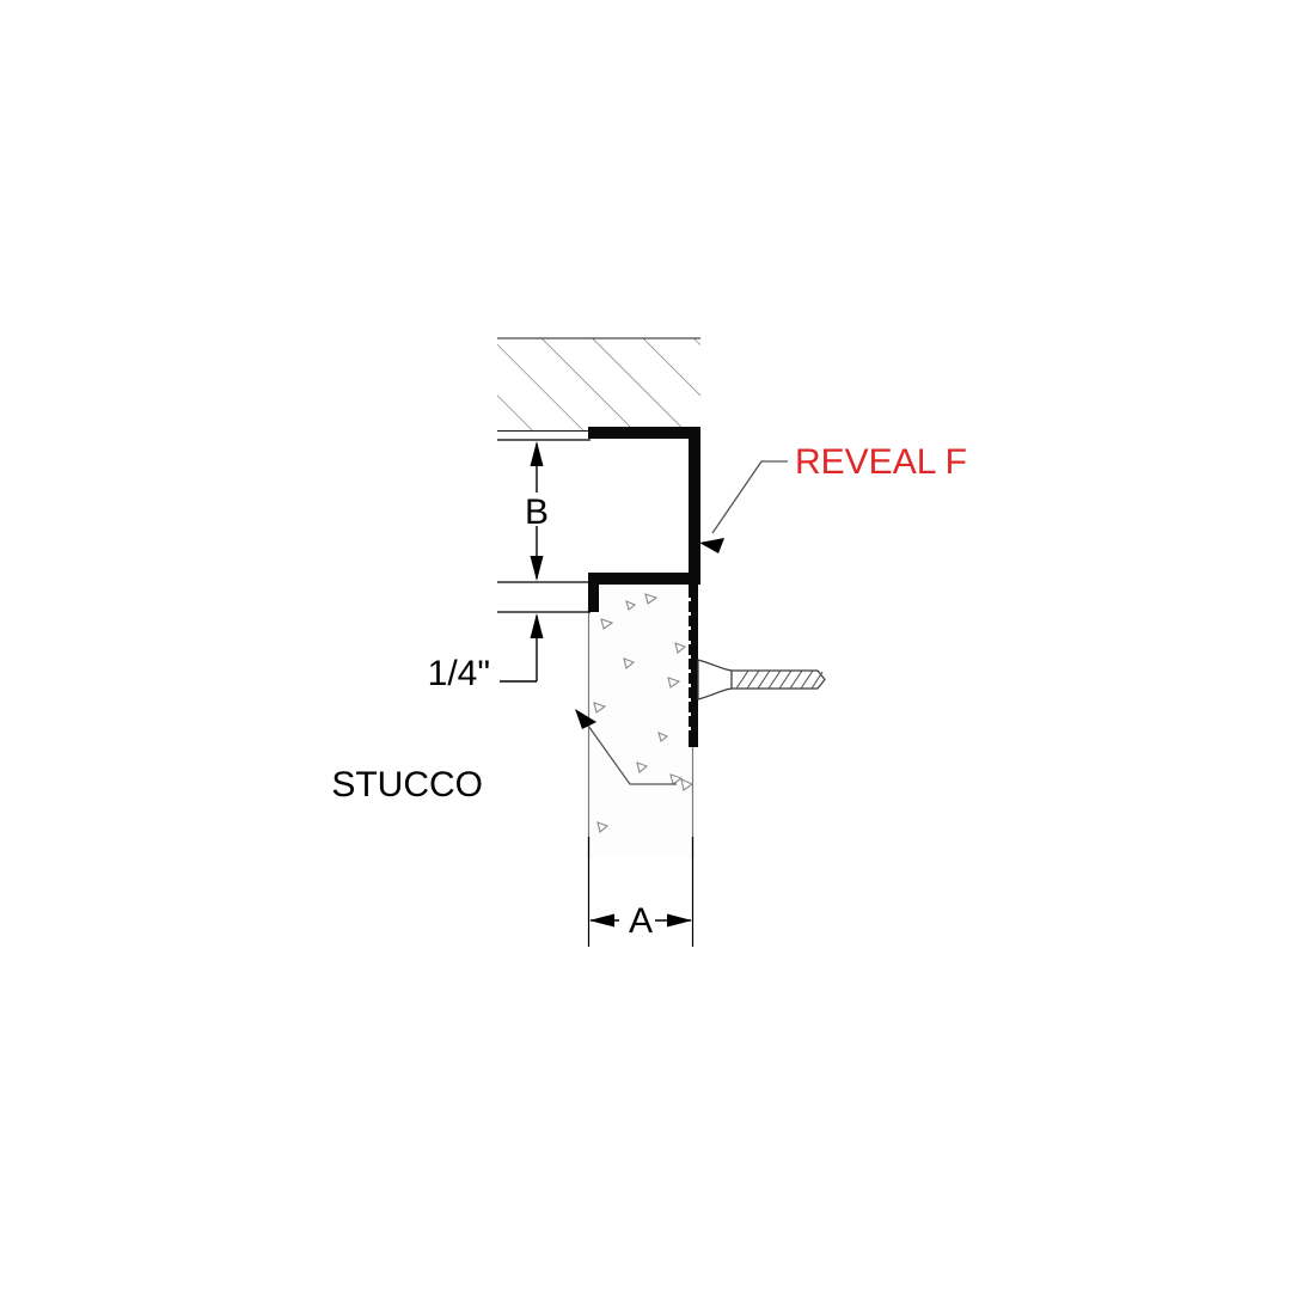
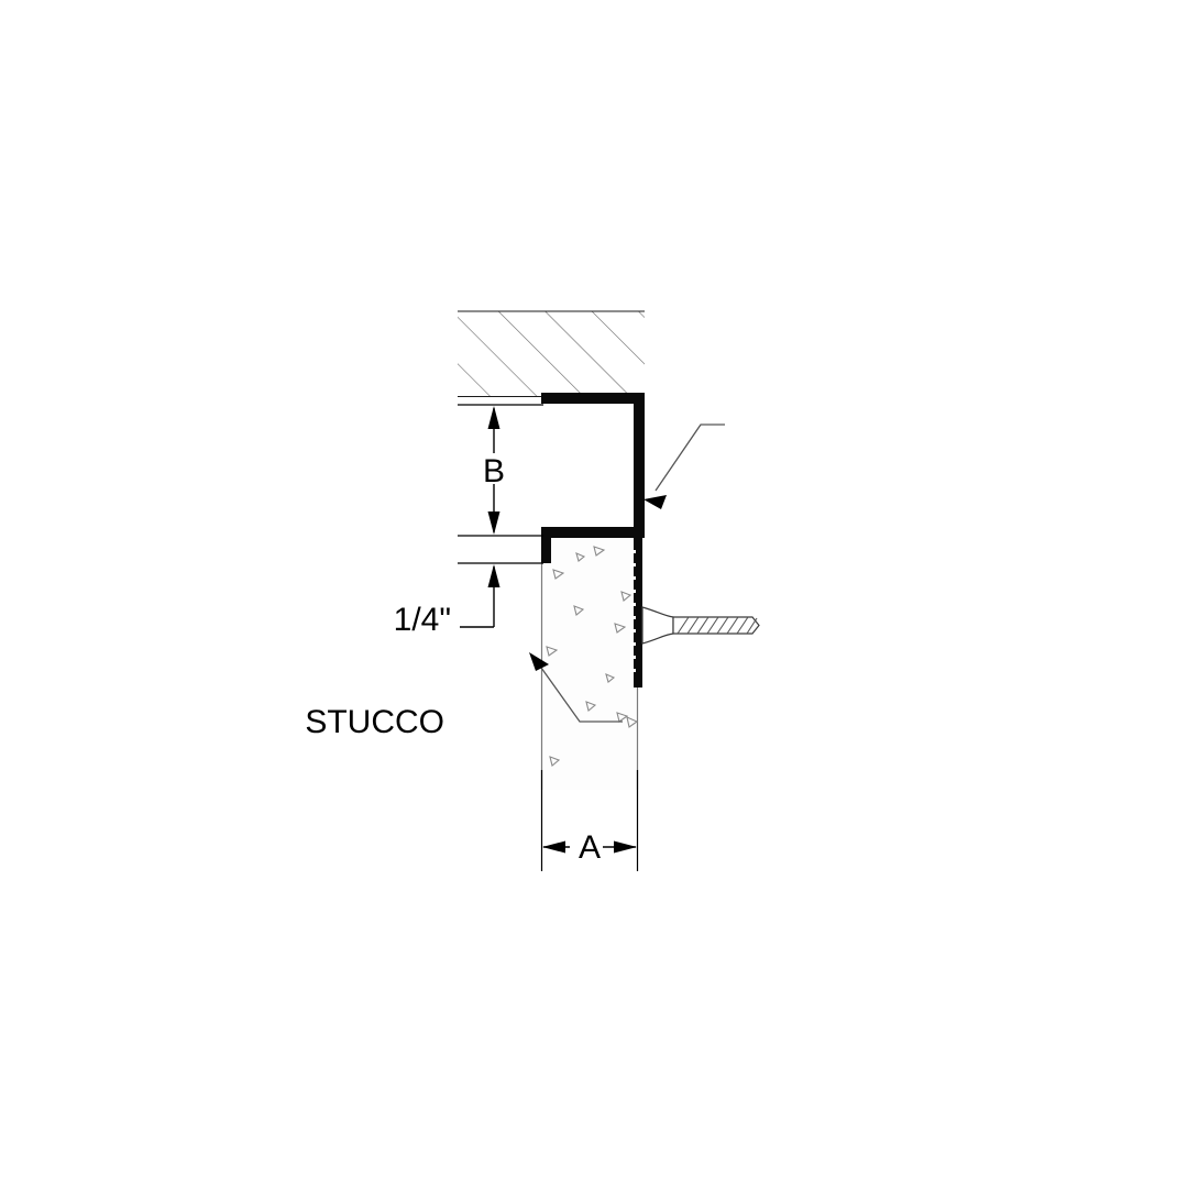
  B
  1/4"
  A
- REVEAL F
  STUCCO
